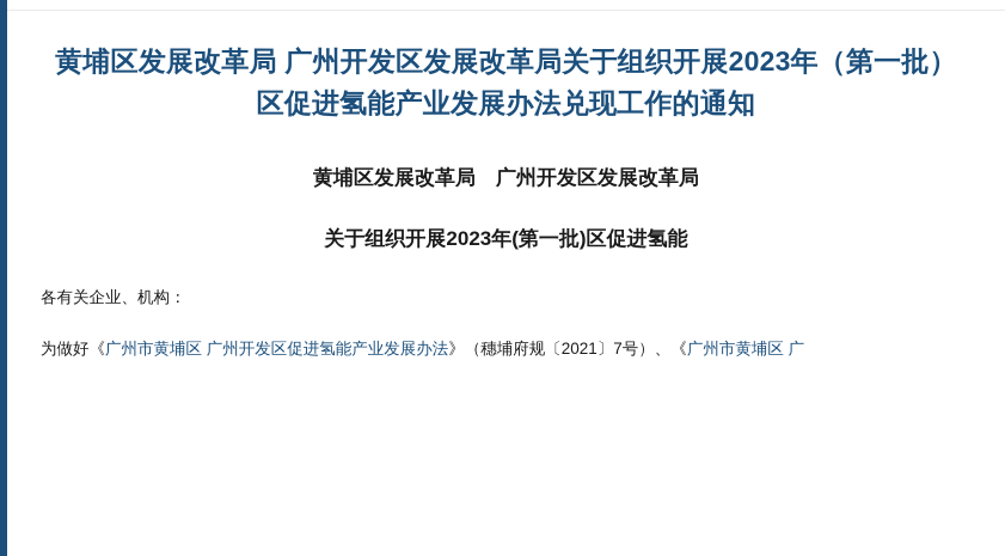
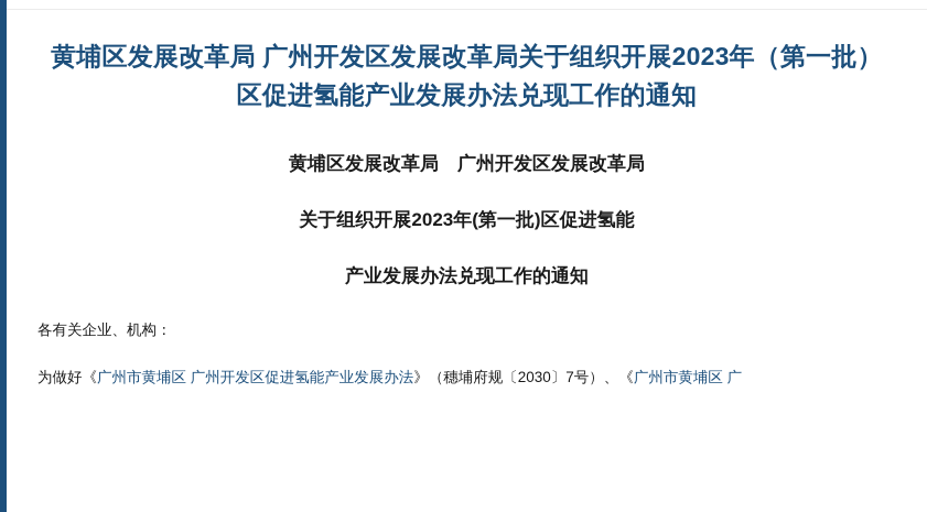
  黄埔区发展改革局 广州开发区发展改革局关于组织开展2023年（第一批）区促进氢能产业发展办法兑现工作的通知
  黄埔区发展改革局 广州开发区发展改革局
  关于组织开展2023年(第一批)区促进氢能
+ 产业发展办法兑现工作的通知
  各有关企业、机构：
- 为做好《广州市黄埔区 广州开发区促进氢能产业发展办法》（穗埔府规〔2021〕7号）、《广州市黄埔区 广
+ 为做好《广州市黄埔区 广州开发区促进氢能产业发展办法》（穗埔府规〔2030〕7号）、《广州市黄埔区 广
